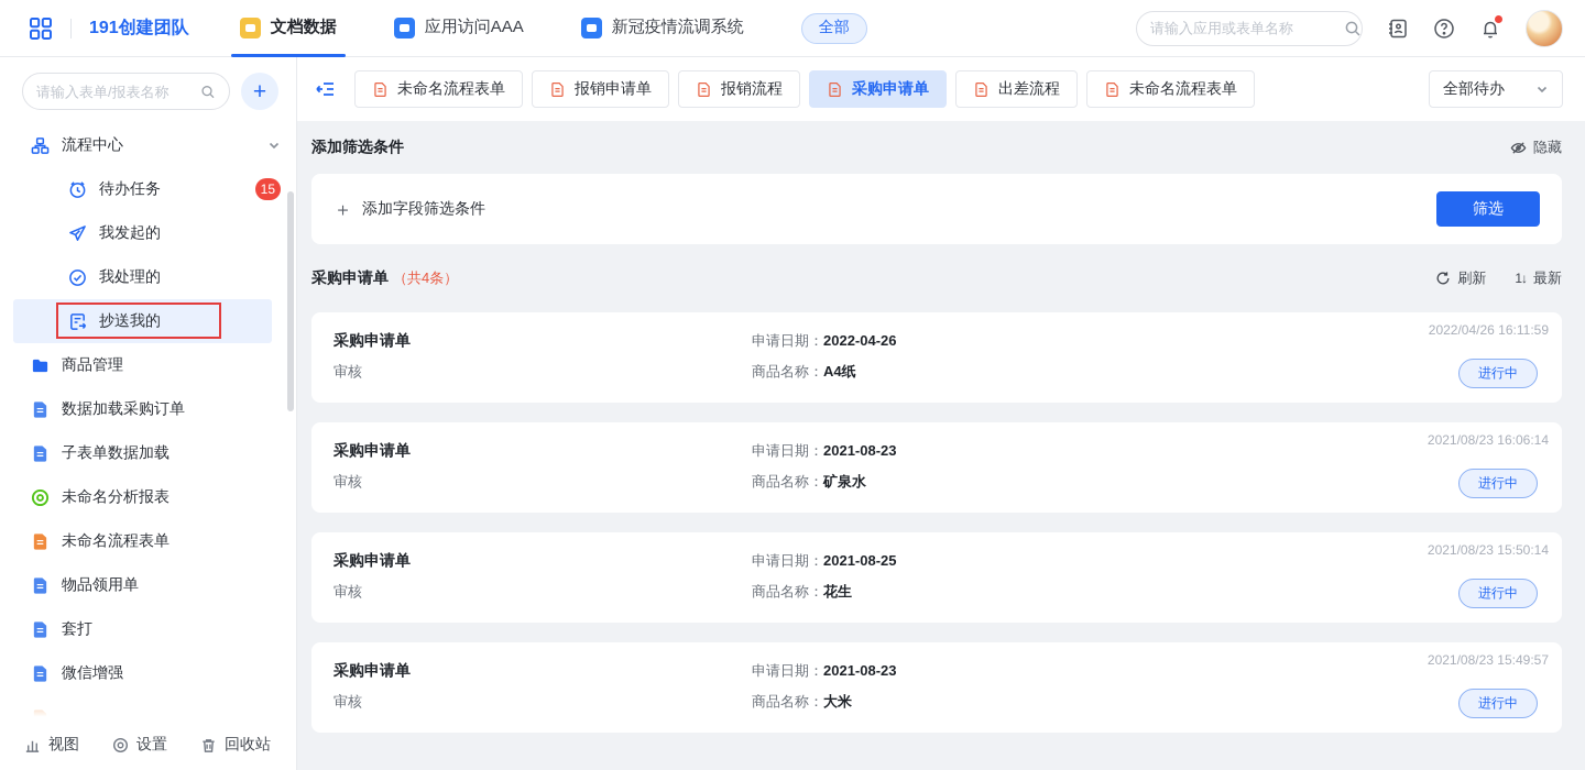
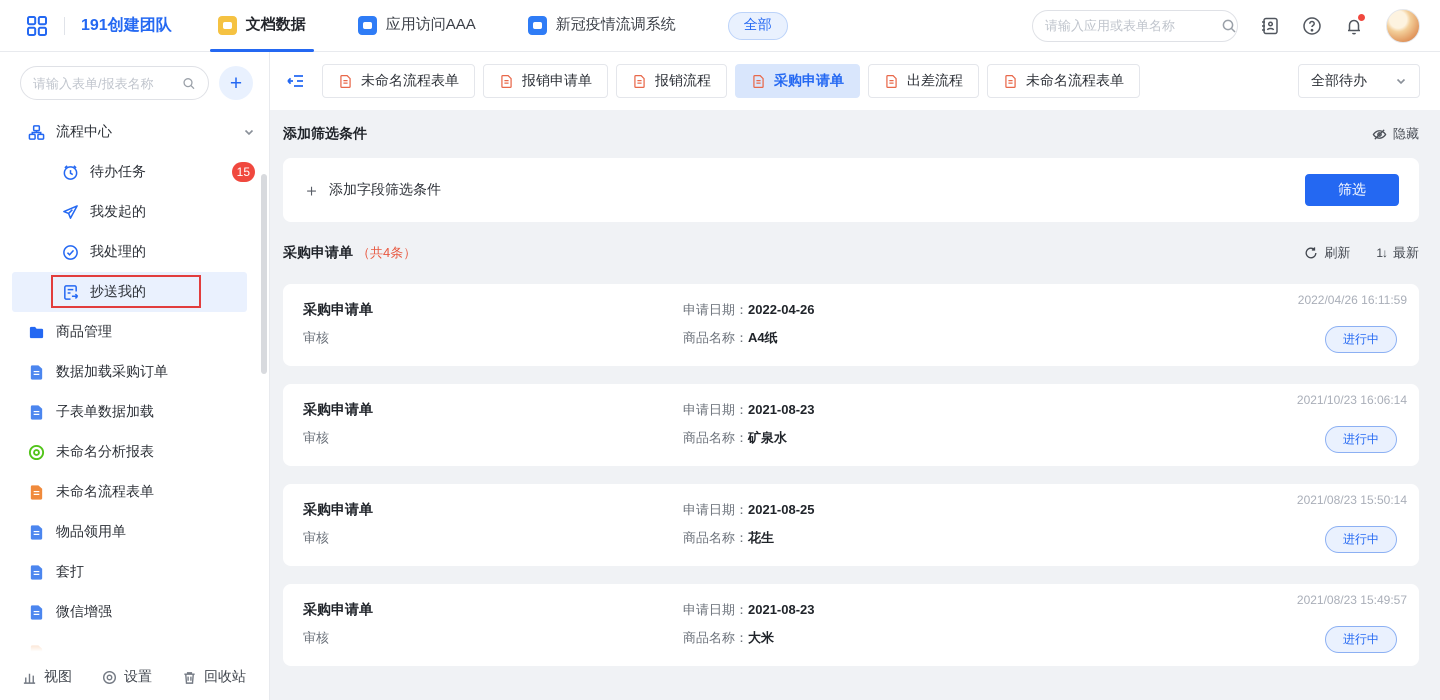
  191创建团队
  文档数据
  应用访问AAA
  新冠疫情流调系统
  全部
  请输入应用或表单名称
  请输入表单/报表名称
  +
  流程中心
  待办任务
  15
  我发起的
  我处理的
  抄送我的
  商品管理
  数据加载采购订单
  子表单数据加载
  未命名分析报表
  未命名流程表单
  物品领用单
  套打
  微信增强
  视图
  设置
  回收站
  未命名流程表单
  报销申请单
  报销流程
  采购申请单
  出差流程
  未命名流程表单
  全部待办
  添加筛选条件
  隐藏
  ＋
  添加字段筛选条件
  筛选
  采购申请单
  （共4条）
  刷新
  1↓
  最新
  采购申请单
  审核
  申请日期：2022-04-26
  商品名称：A4纸
  2022/04/26 16:11:59
  进行中
  采购申请单
  审核
  申请日期：2021-08-23
  商品名称：矿泉水
- 2021/08/23 16:06:14
+ 2021/10/23 16:06:14
  进行中
  采购申请单
  审核
  申请日期：2021-08-25
  商品名称：花生
  2021/08/23 15:50:14
  进行中
  采购申请单
  审核
  申请日期：2021-08-23
  商品名称：大米
  2021/08/23 15:49:57
  进行中
